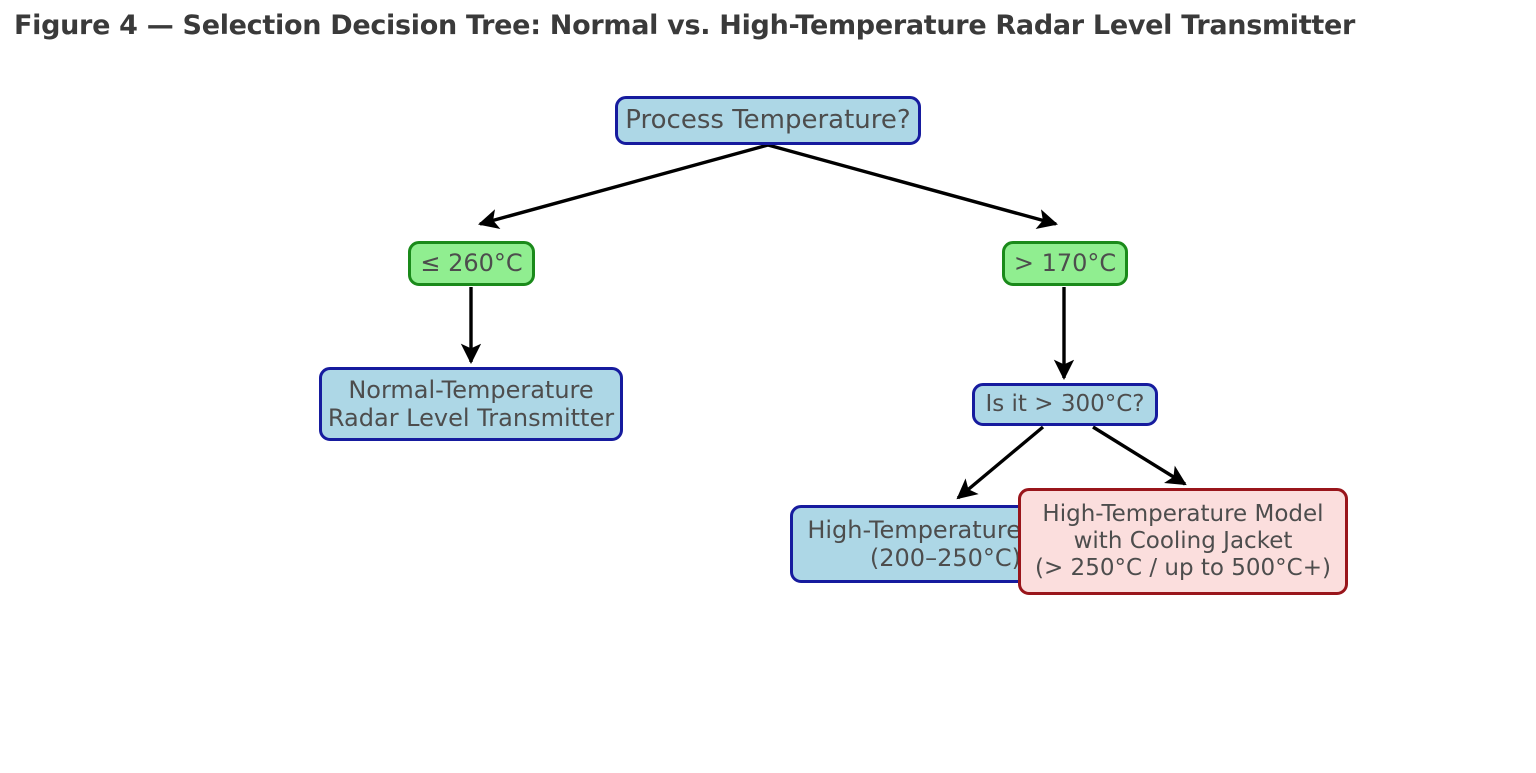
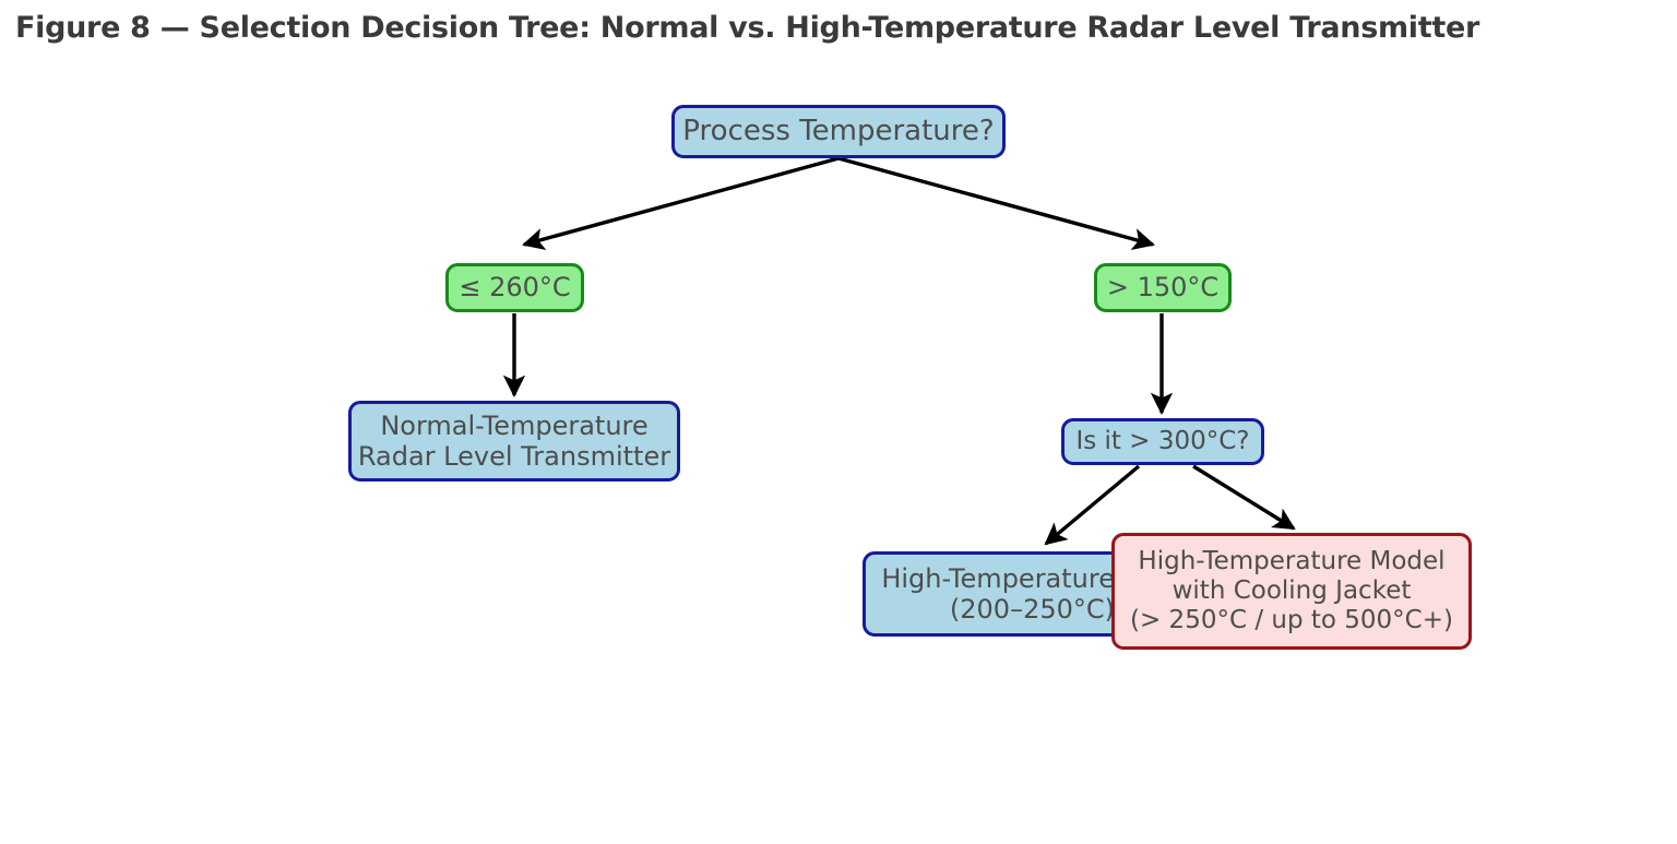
- Figure 4 — Selection Decision Tree: Normal vs. High-Temperature Radar Level Transmitter
+ Figure 8 — Selection Decision Tree: Normal vs. High-Temperature Radar Level Transmitter
  Process Temperature?
  ≤ 260°C
- > 170°C
+ > 150°C
  Normal-Temperature
  Radar Level Transmitter
  Is it > 300°C?
  High-Temperature
  (200–250°C)
  High-Temperature Model
  with Cooling Jacket
  (> 250°C / up to 500°C+)
